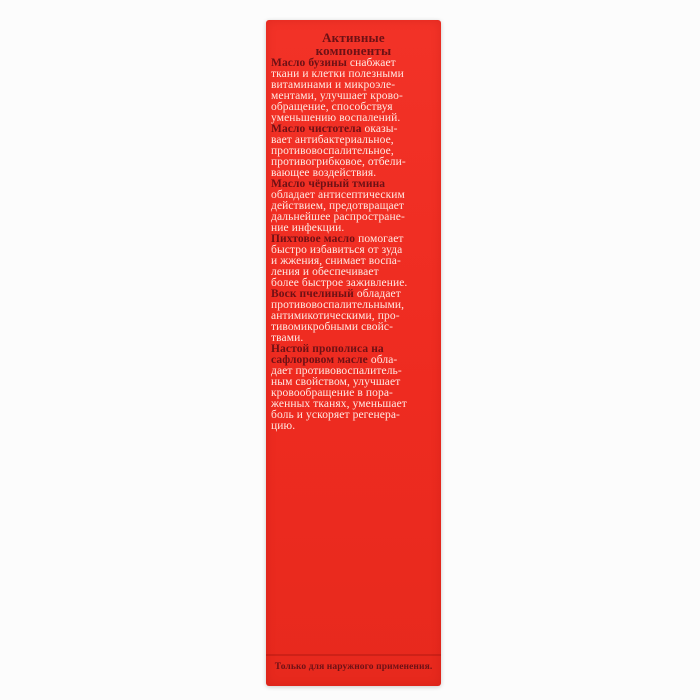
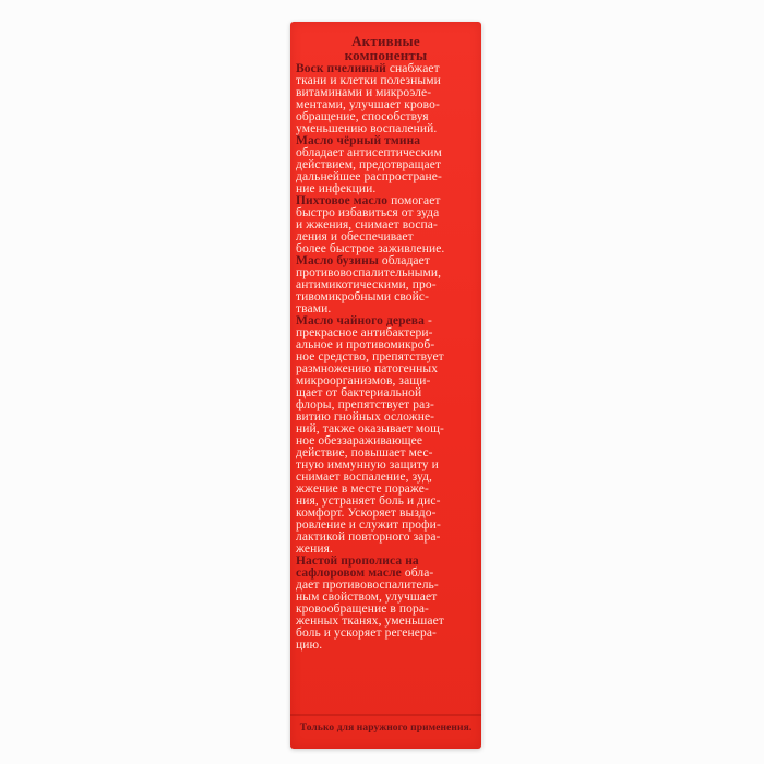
  Активные
  компоненты
- Масло бузины снабжает
+ Воск пчелиный снабжает
  ткани и клетки полезными
  витаминами и микроэле-
  ментами, улучшает крово-
  обращение, способствуя
  уменьшению воспалений.
- Масло чистотела оказы-
- вает антибактериальное,
- противовоспалительное,
- противогрибковое, отбели-
- вающее воздействия.
  Масло чёрный тмина
  обладает антисептическим
  действием, предотвращает
  дальнейшее распростране-
  ние инфекции.
  Пихтовое масло помогает
  быстро избавиться от зуда
  и жжения, снимает воспа-
  ления и обеспечивает
  более быстрое заживление.
- Воск пчелиный обладает
+ Масло бузины обладает
  противовоспалительными,
  антимикотическими, про-
  тивомикробными свойс-
  твами.
+ Масло чайного дерева -
+ прекрасное антибактери-
+ альное и противомикроб-
+ ное средство, препятствует
+ размножению патогенных
+ микроорганизмов, защи-
+ щает от бактериальной
+ флоры, препятствует раз-
+ витию гнойных осложне-
+ ний, также оказывает мощ-
+ ное обеззараживающее
+ действие, повышает мес-
+ тную иммунную защиту и
+ снимает воспаление, зуд,
+ жжение в месте пораже-
+ ния, устраняет боль и дис-
+ комфорт. Ускоряет выздо-
+ ровление и служит профи-
+ лактикой повторного зара-
+ жения.
  Настой прополиса на
  сафлоровом масле обла-
  дает противовоспалитель-
  ным свойством, улучшает
  кровообращение в пора-
  женных тканях, уменьшает
  боль и ускоряет регенера-
  цию.
  Только для наружного применения.
